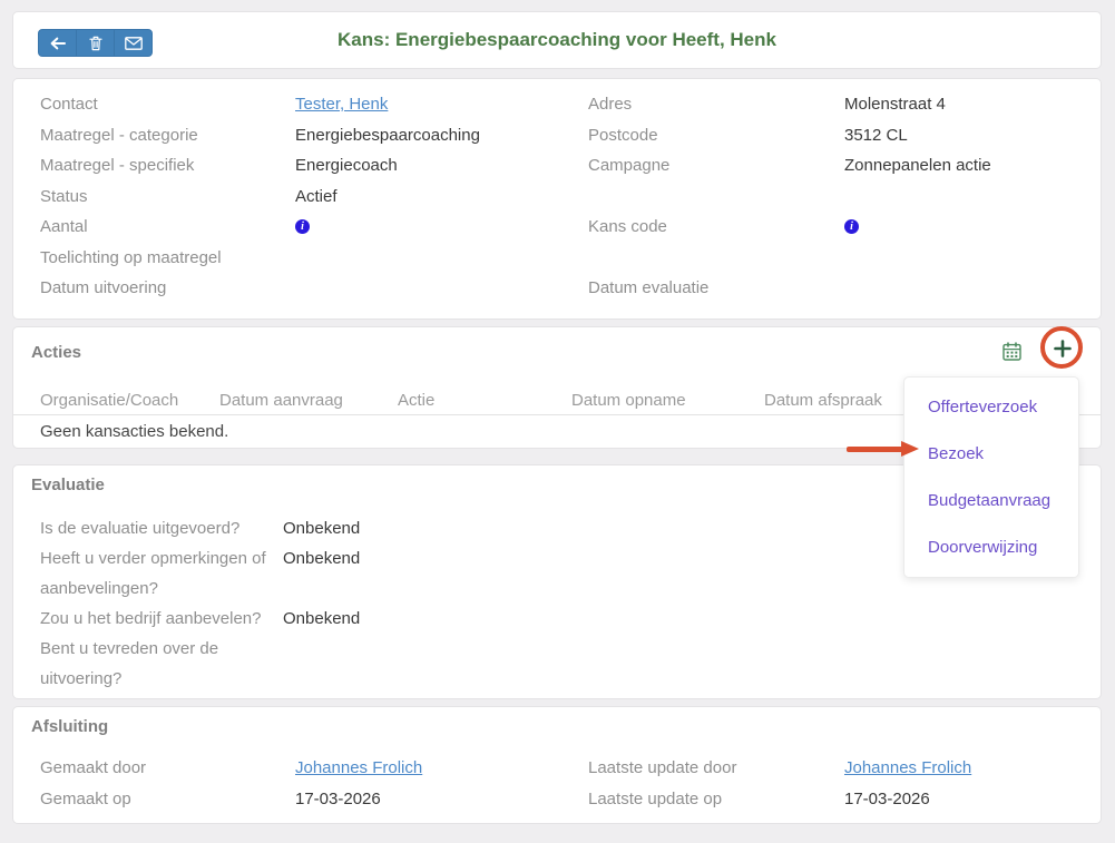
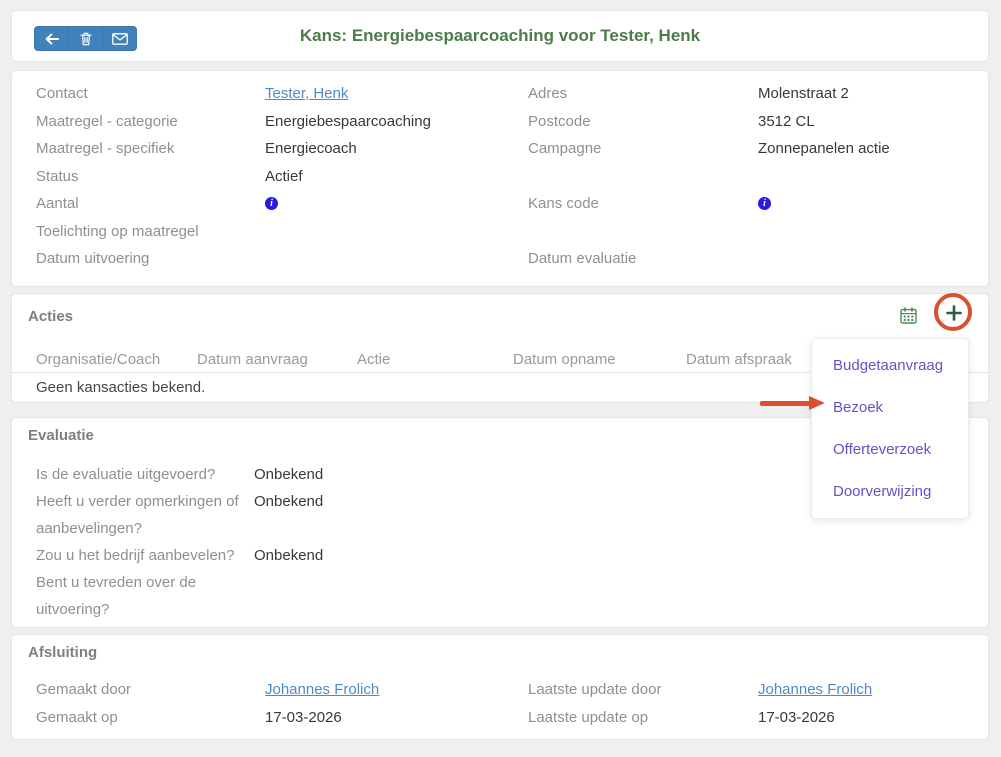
- Kans: Energiebespaarcoaching voor Heeft, Henk
+ Kans: Energiebespaarcoaching voor Tester, Henk
  Contact
  Tester, Henk
  Maatregel - categorie
  Energiebespaarcoaching
  Maatregel - specifiek
  Energiecoach
  Status
  Actief
  Aantal
  Toelichting op maatregel
  Datum uitvoering
  Adres
- Molenstraat 4
+ Molenstraat 2
  Postcode
  3512 CL
  Campagne
  Zonnepanelen actie
  Kans code
  Datum evaluatie
  Acties
  Organisatie/Coach
  Datum aanvraag
  Actie
  Datum opname
  Datum afspraak
  Geen kansacties bekend.
  Evaluatie
  Is de evaluatie uitgevoerd?
  Onbekend
  Heeft u verder opmerkingen of aanbevelingen?
  Onbekend
  Zou u het bedrijf aanbevelen?
  Onbekend
  Bent u tevreden over de uitvoering?
  Afsluiting
  Gemaakt door
  Johannes Frolich
  Gemaakt op
  17-03-2026
  Laatste update door
  Johannes Frolich
  Laatste update op
  17-03-2026
- Offerteverzoek
+ Budgetaanvraag
  Bezoek
- Budgetaanvraag
+ Offerteverzoek
  Doorverwijzing
